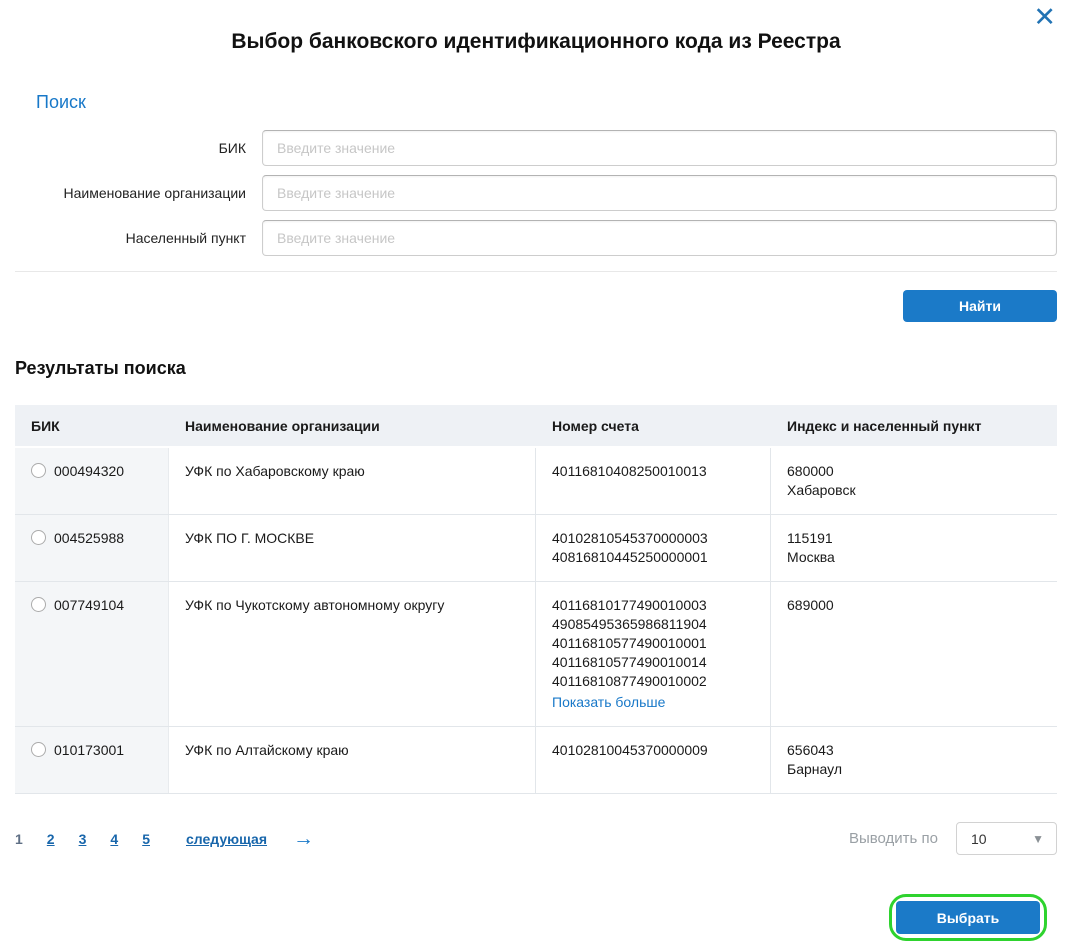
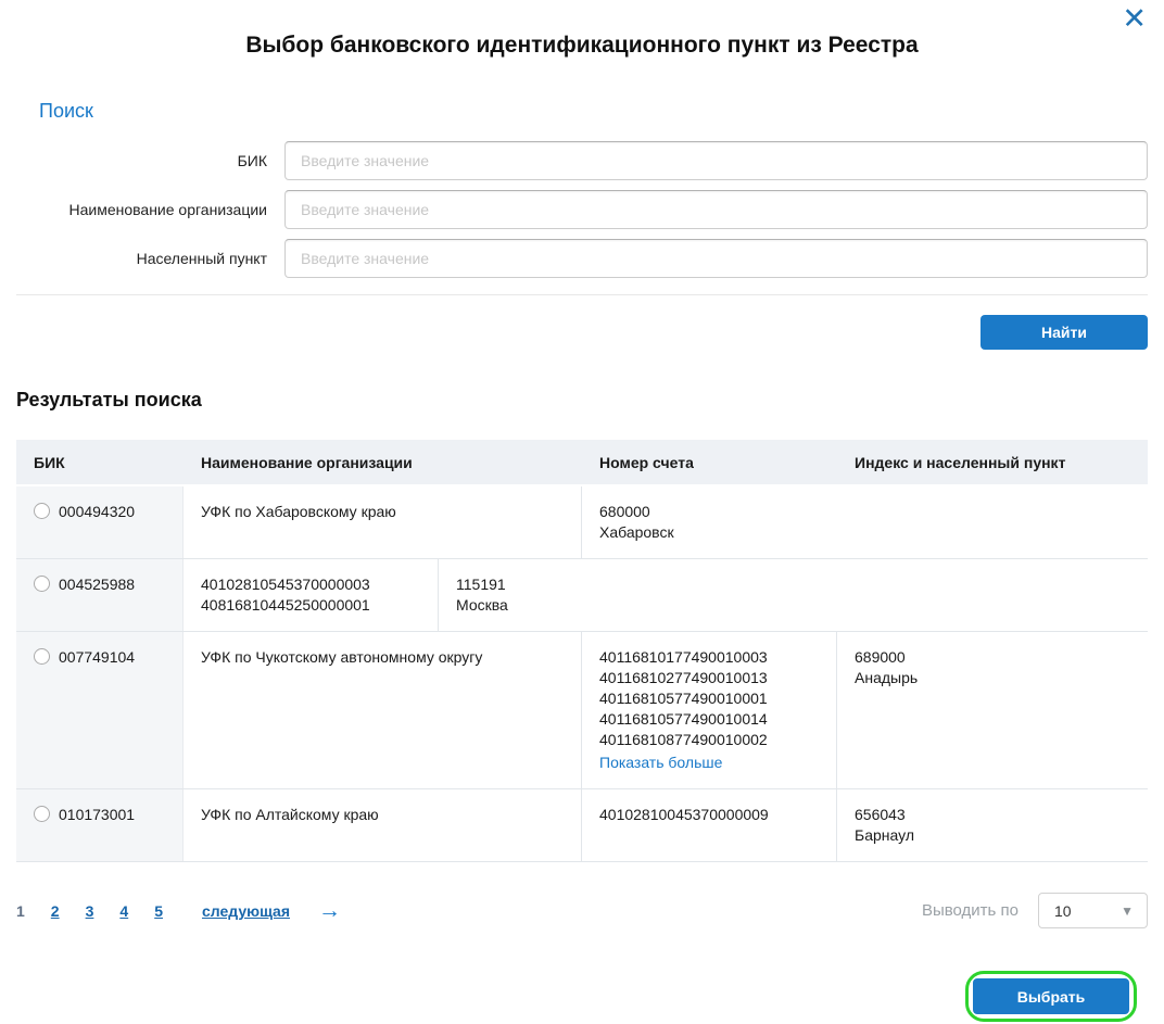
  ✕
- Выбор банковского идентификационного кода из Реестра
+ Выбор банковского идентификационного пункт из Реестра
  Поиск
  БИК
  Введите значение
  Наименование организации
  Введите значение
  Населенный пункт
  Введите значение
  Найти
  Результаты поиска
  БИК
  Наименование организации
  Номер счета
  Индекс и населенный пункт
  000494320
  УФК по Хабаровскому краю
- 40116810408250010013
  680000
  Хабаровск
  004525988
- УФК ПО Г. МОСКВЕ
  40102810545370000003
  40816810445250000001
  115191
  Москва
  007749104
  УФК по Чукотскому автономному округу
  40116810177490010003
- 49085495365986811904
+ 40116810277490010013
  40116810577490010001
  40116810577490010014
  40116810877490010002
  Показать больше
  689000
+ Анадырь
  010173001
  УФК по Алтайскому краю
  40102810045370000009
  656043
  Барнаул
  1
  2
  3
  4
  5
  следующая
  →
  Выводить по
  10
  ▼
  Выбрать
